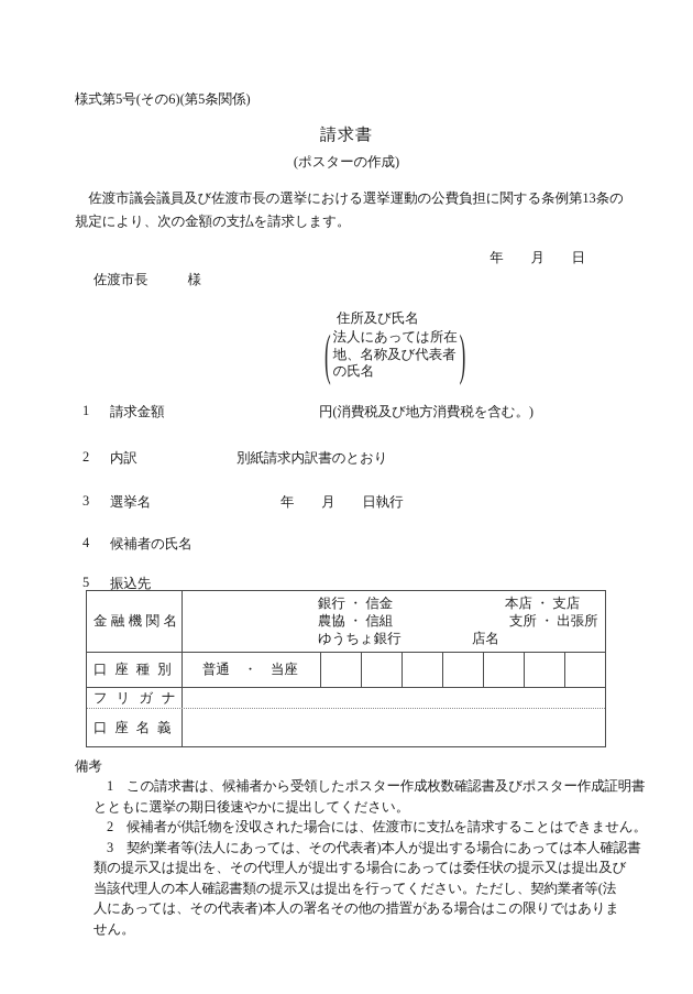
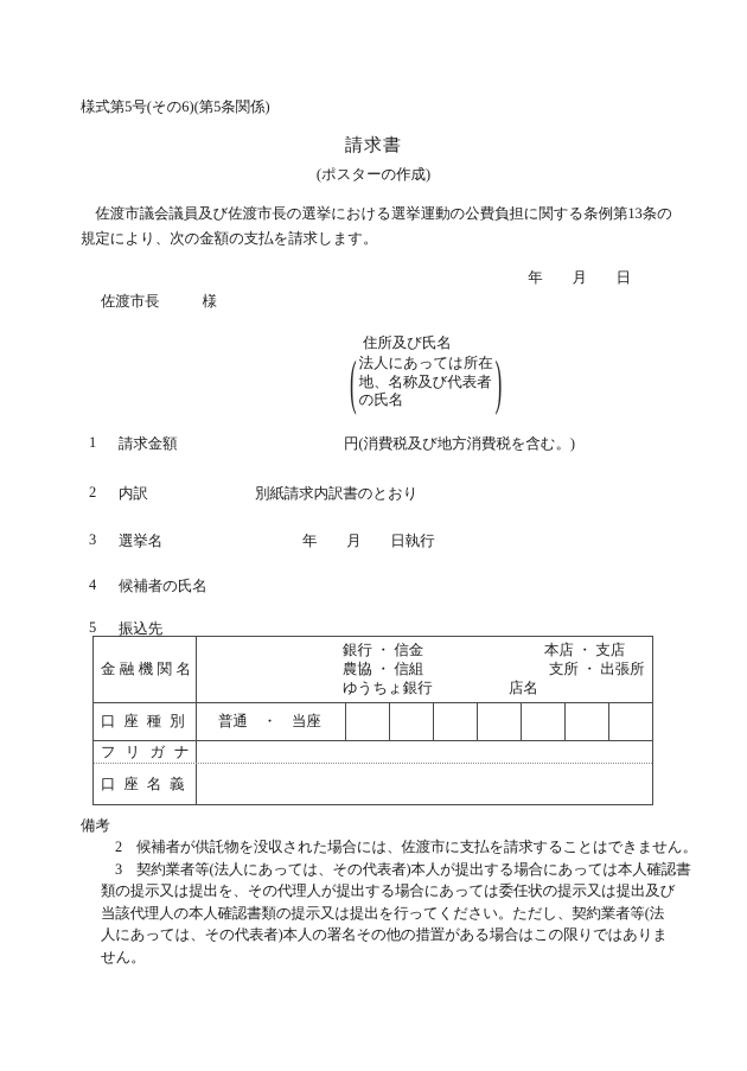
  様式第5号(その6)(第5条関係)
  請求書
  (ポスターの作成)
  佐渡市議会議員及び佐渡市長の選挙における選挙運動の公費負担に関する条例第13条の
  規定により、次の金額の支払を請求します。
  年 月 日
  佐渡市長 様
  住所及び氏名
  (
  法人にあっては所在
  地、名称及び代表者
  の氏名
  )
  1
  請求金額
  円(消費税及び地方消費税を含む。)
  2
  内訳
  別紙請求内訳書のとおり
  3
  選挙名
  年 月 日執行
  4
  候補者の氏名
  5
  振込先
  金融機関名
  銀行 ・ 信金
  農協 ・ 信組
  ゆうちょ銀行
  本店 ・ 支店
  支所 ・ 出張所
  店名
  口座種別
  普通 ・ 当座
  フリガナ
  口座名義
  備考
- 1 この請求書は、候補者から受領したポスター作成枚数確認書及びポスター作成証明書
- とともに選挙の期日後速やかに提出してください。
  2 候補者が供託物を没収された場合には、佐渡市に支払を請求することはできません。
  3 契約業者等(法人にあっては、その代表者)本人が提出する場合にあっては本人確認書
  類の提示又は提出を、その代理人が提出する場合にあっては委任状の提示又は提出及び
  当該代理人の本人確認書類の提示又は提出を行ってください。ただし、契約業者等(法
  人にあっては、その代表者)本人の署名その他の措置がある場合はこの限りではありま
  せん。
